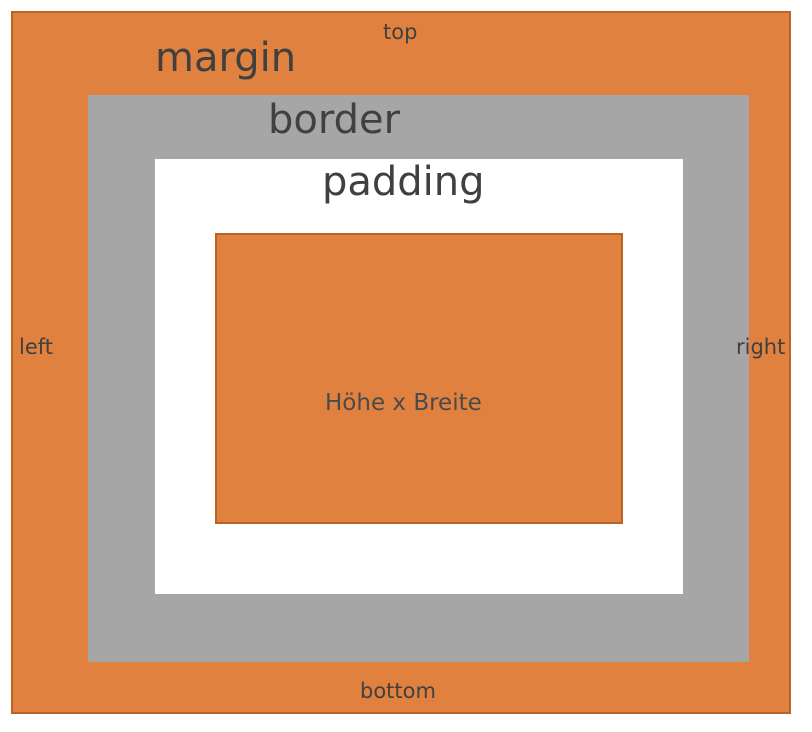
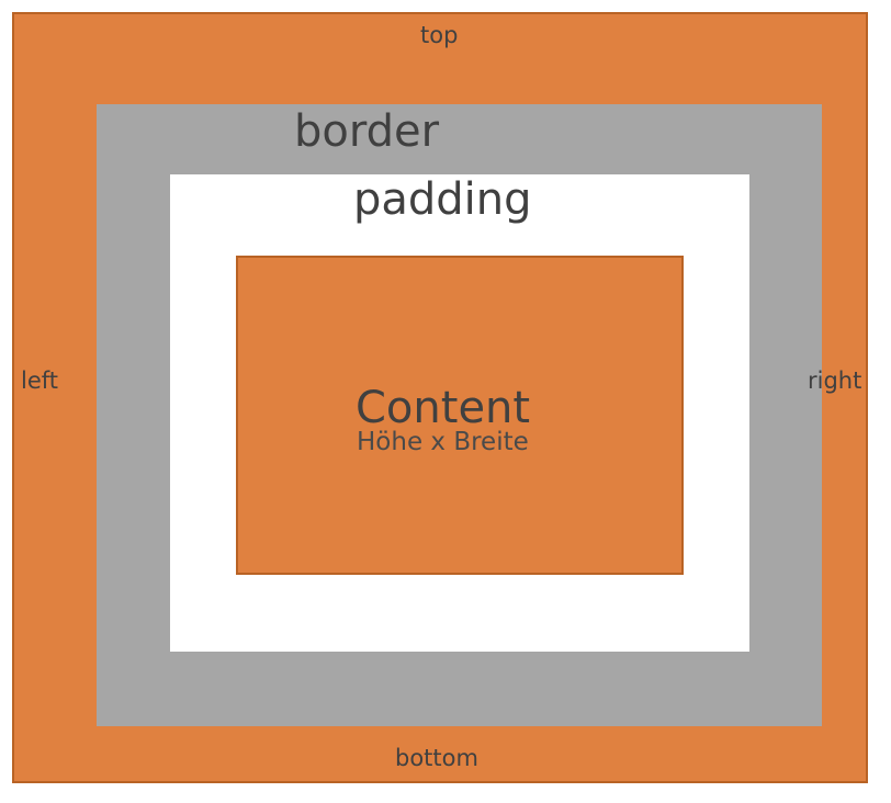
- margin
  border
  padding
+ Content
  Höhe x Breite
  top
  bottom
  left
  right
